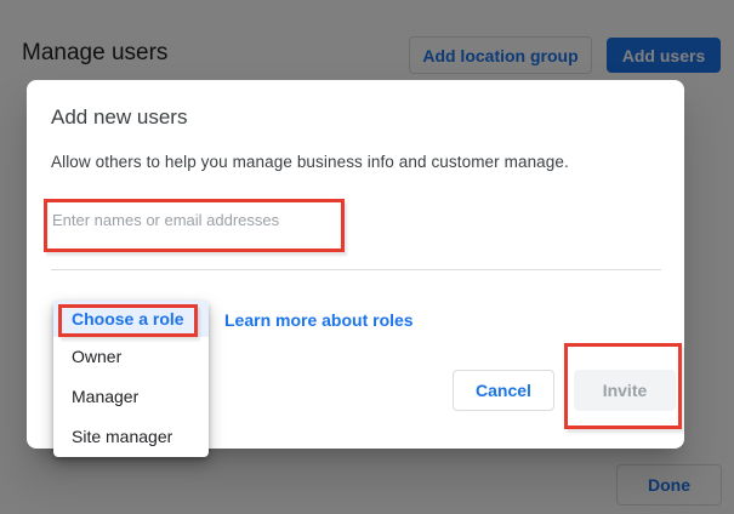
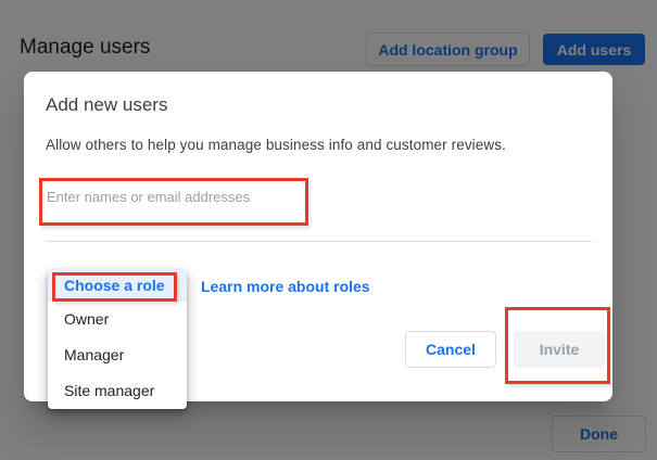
  Manage users
  Add location group
  Add users
  Done
  Add new users
- Allow others to help you manage business info and customer manage.
+ Allow others to help you manage business info and customer reviews.
  Enter names or email addresses
  Learn more about roles
  Cancel
  Invite
  Choose a role
  Owner
  Manager
  Site manager
